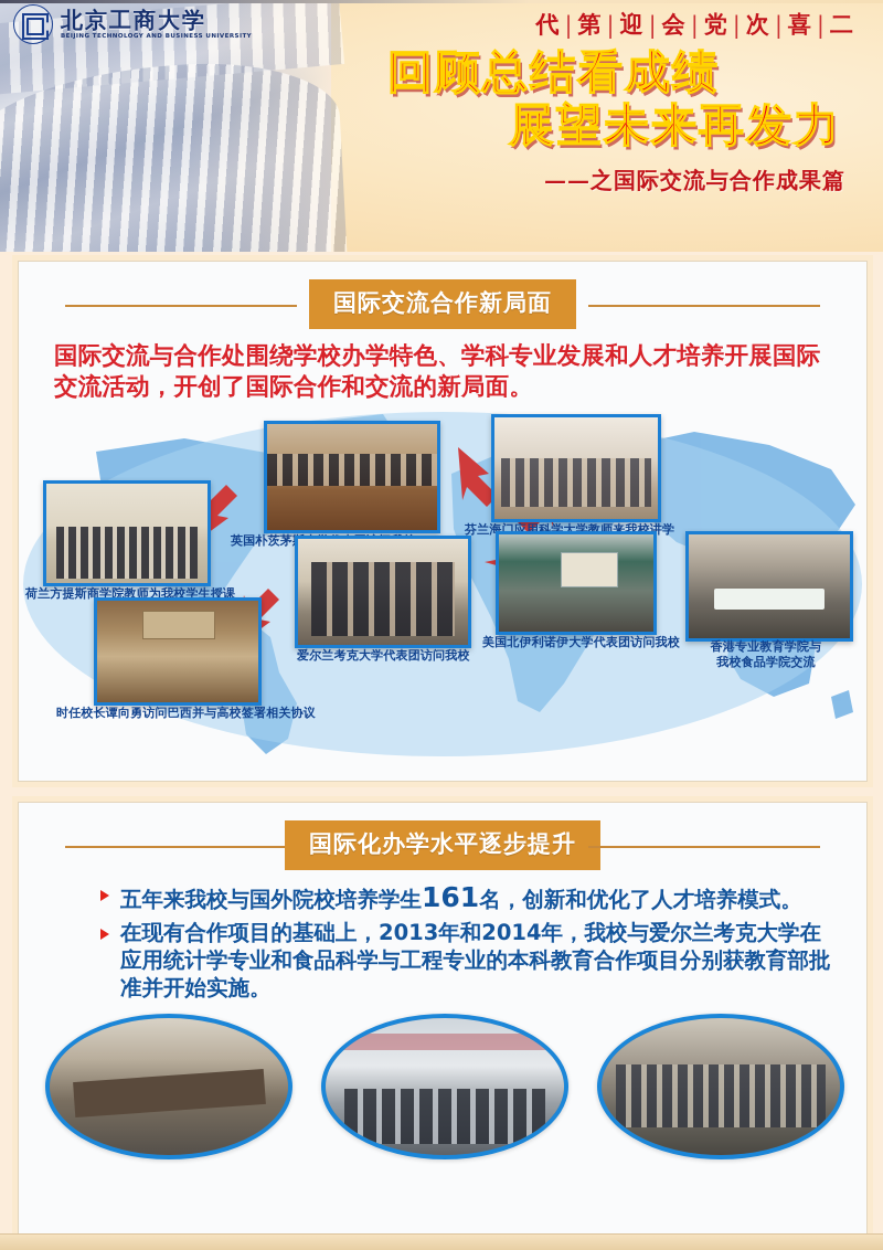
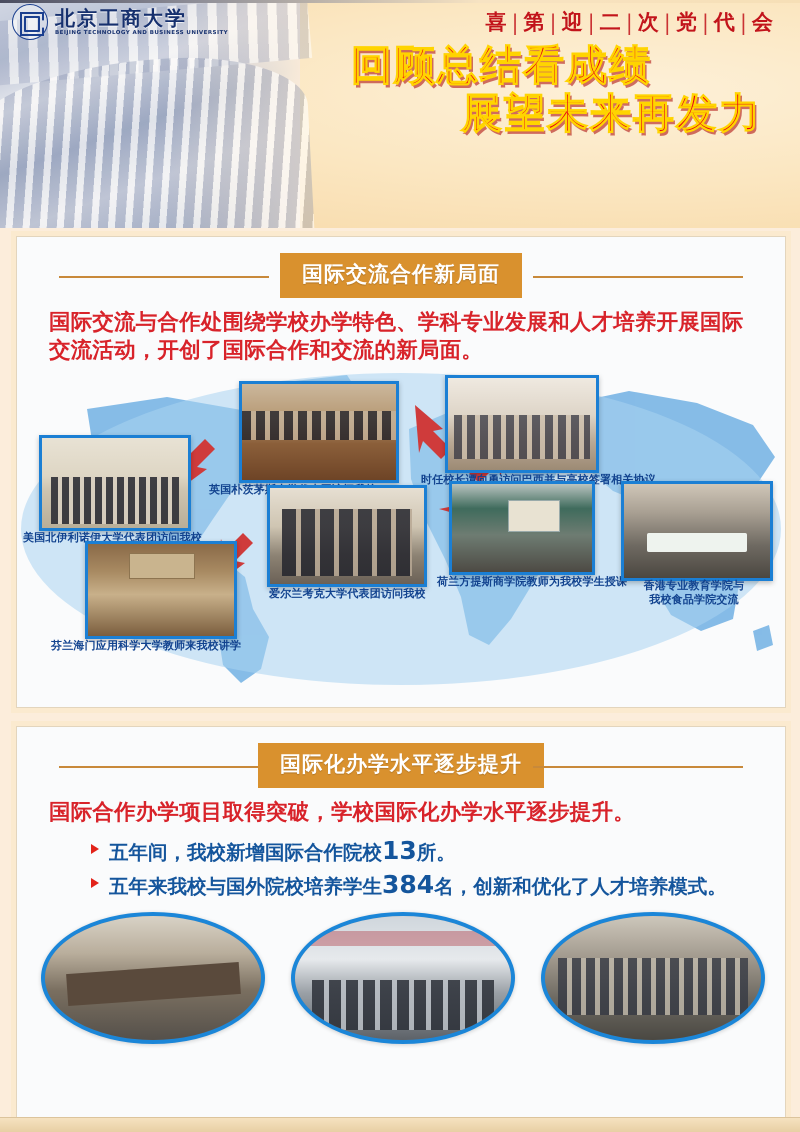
  北京工商大学
- 代
+ 喜
  |
  第
  |
  迎
  |
- 会
+ 二
  |
- 党
+ 次
  |
- 次
+ 党
  |
- 喜
+ 代
  |
- 二
+ 会
  回顾总结看成绩
  展望未来再发力
- ——之国际交流与合作成果篇
  国际交流合作新局面
  国际交流与合作处围绕学校办学特色、学科专业发展和人才培养开展国际交流活动，开创了国际合作和交流的新局面。
- 荷兰方提斯商学院教师为我校学生授课
+ 美国北伊利诺伊大学代表团访问我校
- 芬兰海门应用科学大学教师来我校讲学
+ 时任校长谭向勇访问巴西并与高校签署相关协议
  爱尔兰考克大学代表团访问我校
- 美国北伊利诺伊大学代表团访问我校
+ 荷兰方提斯商学院教师为我校学生授课
  香港专业教育学院与
  我校食品学院交流
- 时任校长谭向勇访问巴西并与高校签署相关协议
+ 芬兰海门应用科学大学教师来我校讲学
  国际化办学水平逐步提升
+ 国际合作办学项目取得突破，学校国际化办学水平逐步提升。
+ 五年间，我校新增国际合作院校13所。
- 五年来我校与国外院校培养学生161名，创新和优化了人才培养模式。
+ 五年来我校与国外院校培养学生384名，创新和优化了人才培养模式。
- 在现有合作项目的基础上，2013年和2014年，我校与爱尔兰考克大学在应用统计学专业和食品科学与工程专业的本科教育合作项目分别获教育部批准并开始实施。
